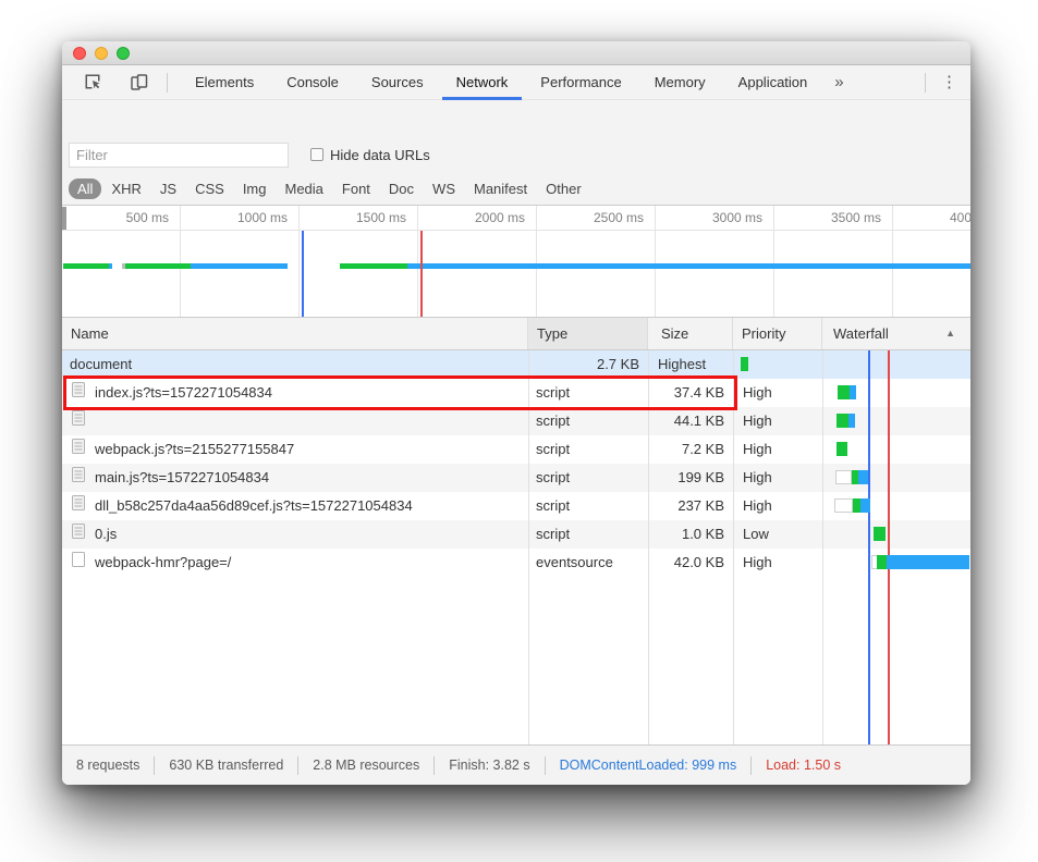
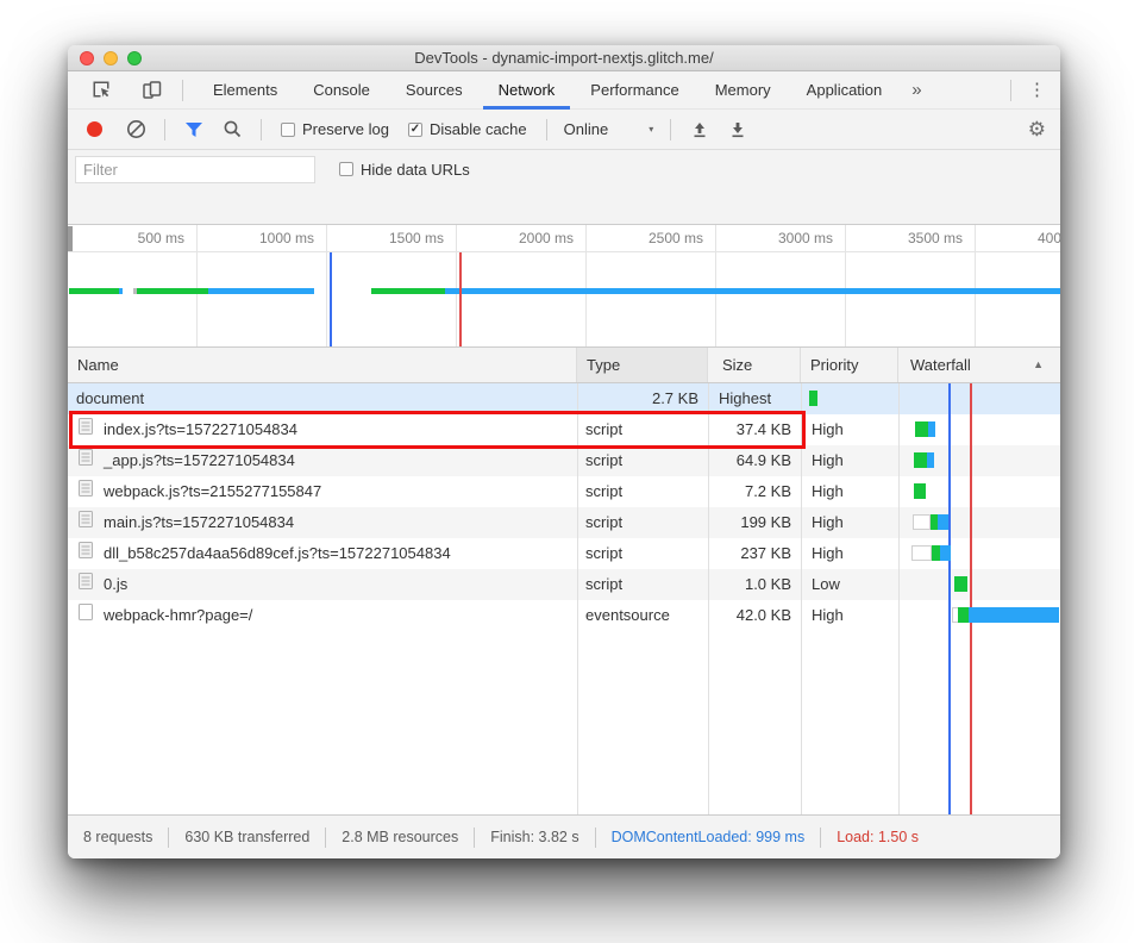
+ DevTools - dynamic-import-nextjs.glitch.me/
  Elements
  Console
  Sources
  Network
  Performance
  Memory
  Application
  »
  ⋮
+ Preserve log
+ ✓
+ Disable cache
+ Online
+ ▾
+ ⚙
  Filter
  Hide data URLs
- All
- XHR
- JS
- CSS
- Img
- Media
- Font
- Doc
- WS
- Manifest
- Other
  500 ms
  1000 ms
  1500 ms
  2000 ms
  2500 ms
  3000 ms
  3500 ms
  Name
  Type
  Size
  Priority
  Waterfall
  ▲
  document
  2.7 KB
  Highest
  index.js?ts=1572271054834
  script
  37.4 KB
  High
+ _app.js?ts=1572271054834
  script
- 44.1 KB
+ 64.9 KB
  High
  webpack.js?ts=2155277155847
  script
  7.2 KB
  High
  main.js?ts=1572271054834
  script
  199 KB
  High
  dll_b58c257da4aa56d89cef.js?ts=1572271054834
  script
  237 KB
  High
  0.js
  script
  1.0 KB
  Low
  webpack-hmr?page=/
  eventsource
  42.0 KB
  High
  8 requests
  630 KB transferred
  2.8 MB resources
  Finish: 3.82 s
  DOMContentLoaded: 999 ms
  Load: 1.50 s
